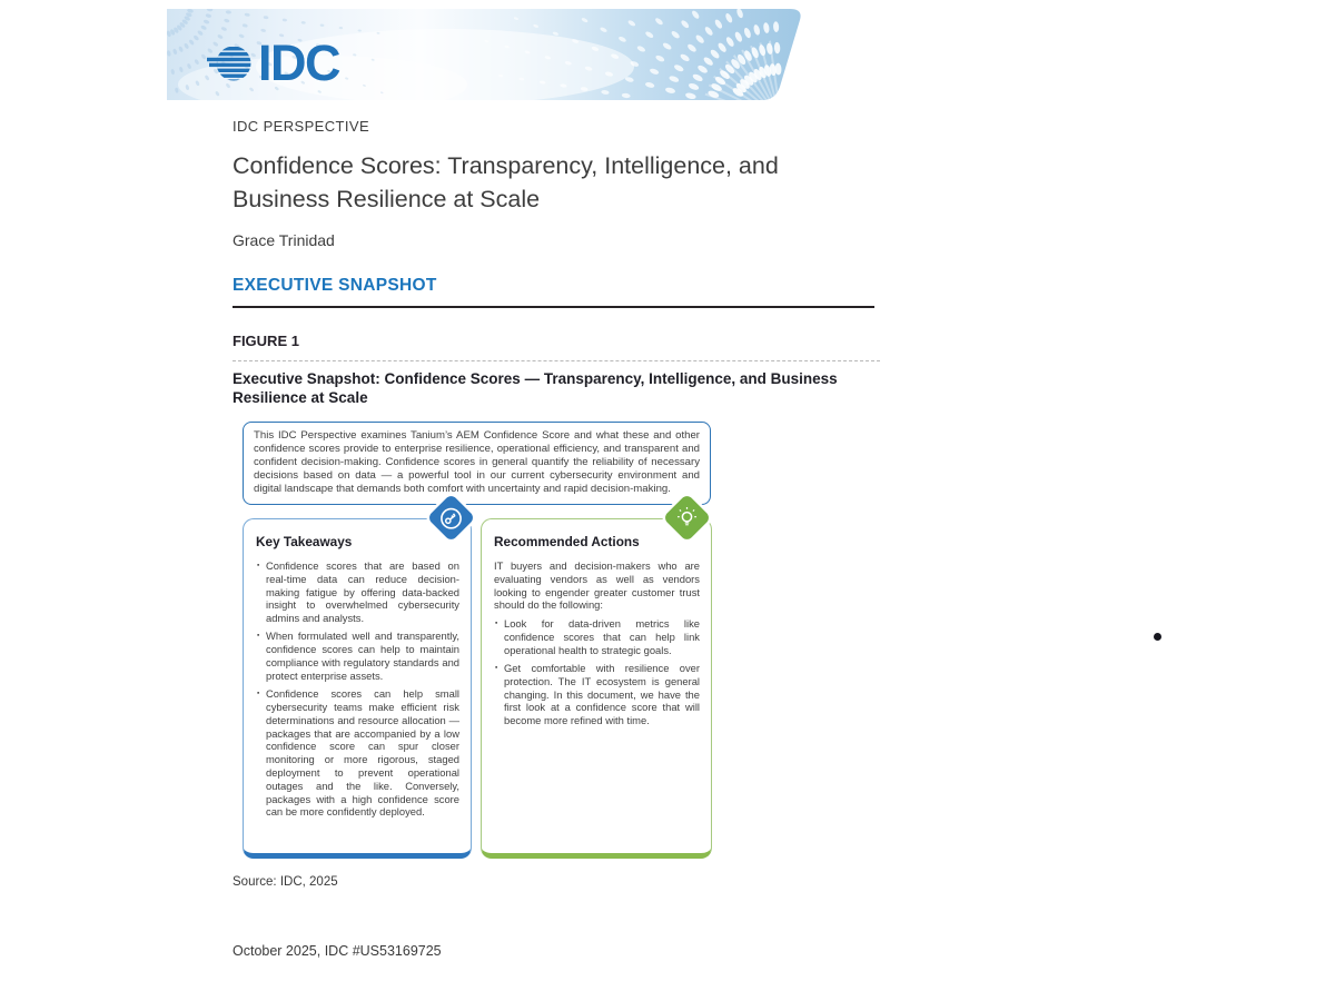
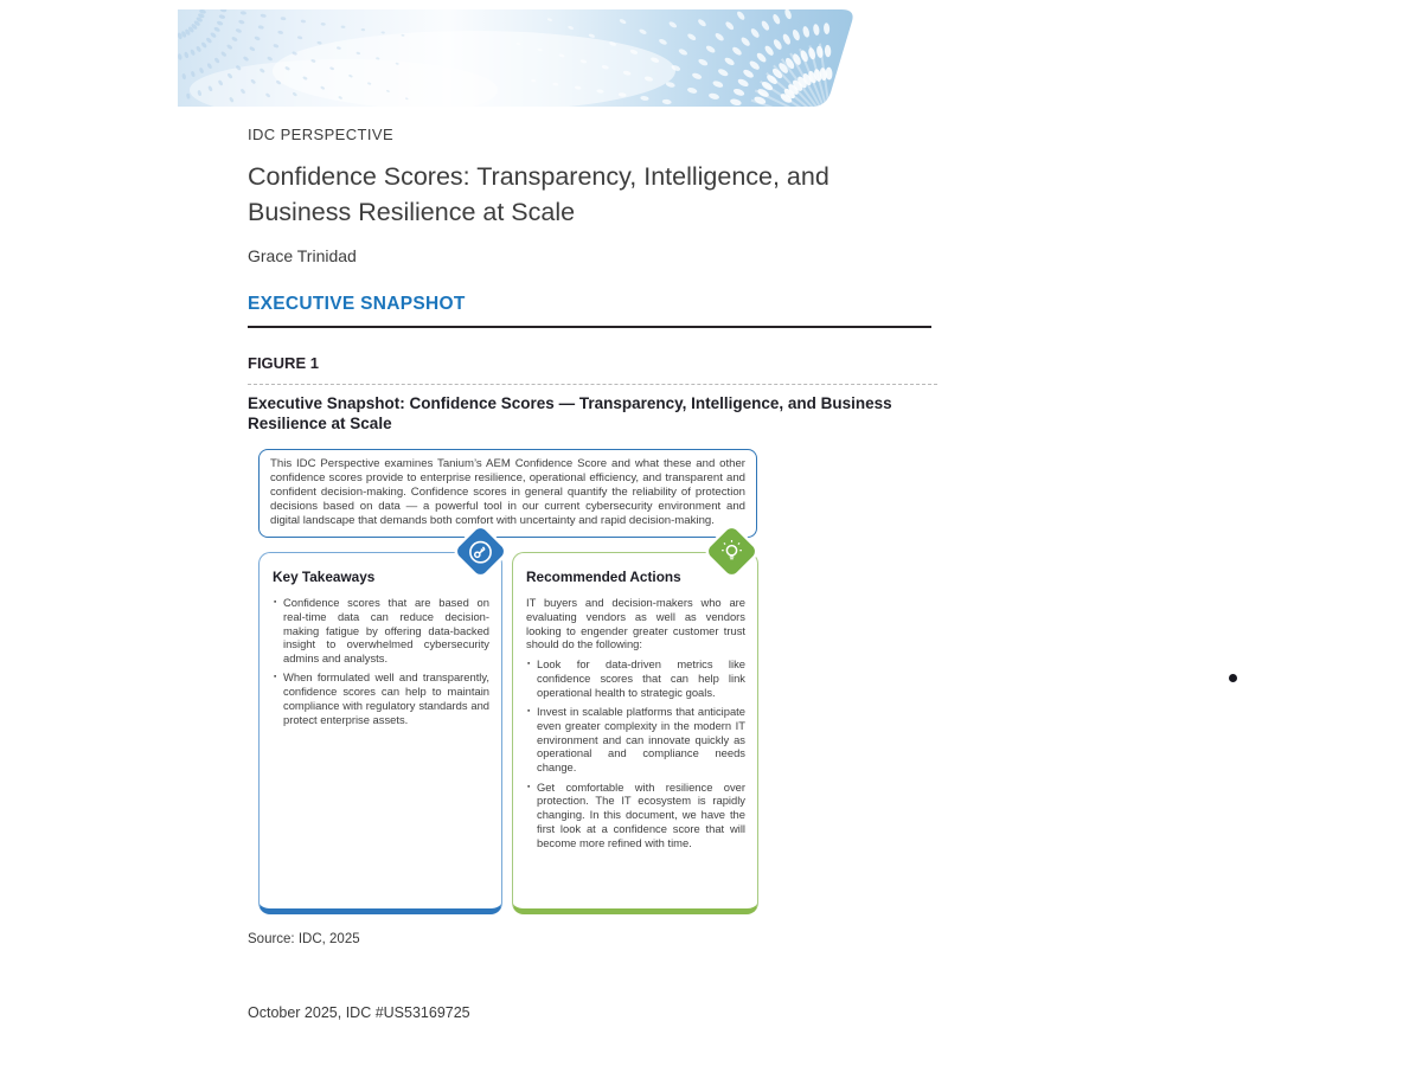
- IDC
  IDC PERSPECTIVE
  Confidence Scores: Transparency, Intelligence, and Business Resilience at Scale
  Grace Trinidad
  EXECUTIVE SNAPSHOT
  FIGURE 1
  Executive Snapshot: Confidence Scores — Transparency, Intelligence, and Business Resilience at Scale
- This IDC Perspective examines Tanium’s AEM Confidence Score and what these and other confidence scores provide to enterprise resilience, operational efficiency, and transparent and confident decision-making. Confidence scores in general quantify the reliability of necessary decisions based on data — a powerful tool in our current cybersecurity environment and digital landscape that demands both comfort with uncertainty and rapid decision-making.
+ This IDC Perspective examines Tanium’s AEM Confidence Score and what these and other confidence scores provide to enterprise resilience, operational efficiency, and transparent and confident decision-making. Confidence scores in general quantify the reliability of protection decisions based on data — a powerful tool in our current cybersecurity environment and digital landscape that demands both comfort with uncertainty and rapid decision-making.
  Key Takeaways
  Confidence scores that are based on real-time data can reduce decision-making fatigue by offering data-backed insight to overwhelmed cybersecurity admins and analysts.
  When formulated well and transparently, confidence scores can help to maintain compliance with regulatory standards and protect enterprise assets.
- Confidence scores can help small cybersecurity teams make efficient risk determinations and resource allocation — packages that are accompanied by a low confidence score can spur closer monitoring or more rigorous, staged deployment to prevent operational outages and the like. Conversely, packages with a high confidence score can be more confidently deployed.
  Recommended Actions
  IT buyers and decision-makers who are evaluating vendors as well as vendors looking to engender greater customer trust should do the following:
  Look for data-driven metrics like confidence scores that can help link operational health to strategic goals.
+ Invest in scalable platforms that anticipate even greater complexity in the modern IT environment and can innovate quickly as operational and compliance needs change.
- Get comfortable with resilience over protection. The IT ecosystem is general changing. In this document, we have the first look at a confidence score that will become more refined with time.
+ Get comfortable with resilience over protection. The IT ecosystem is rapidly changing. In this document, we have the first look at a confidence score that will become more refined with time.
  Source: IDC, 2025
  October 2025, IDC #US53169725
